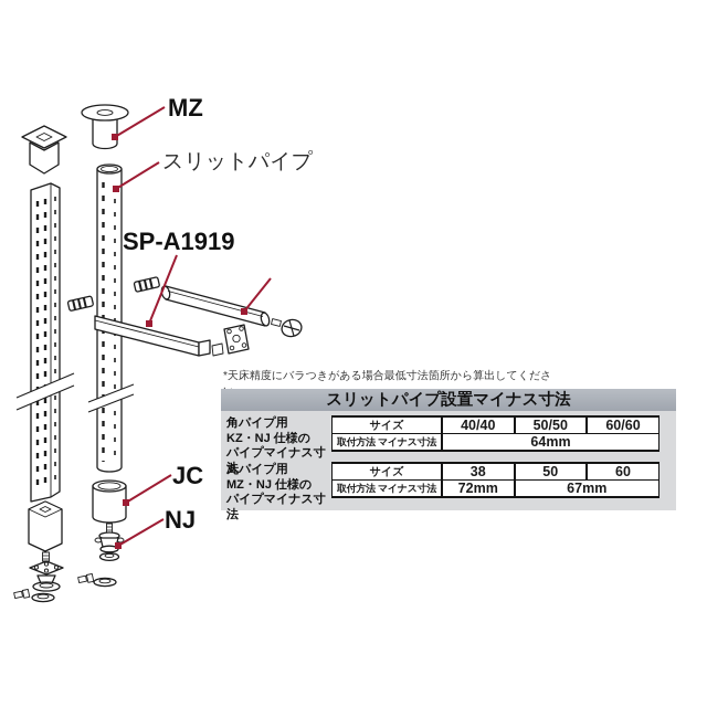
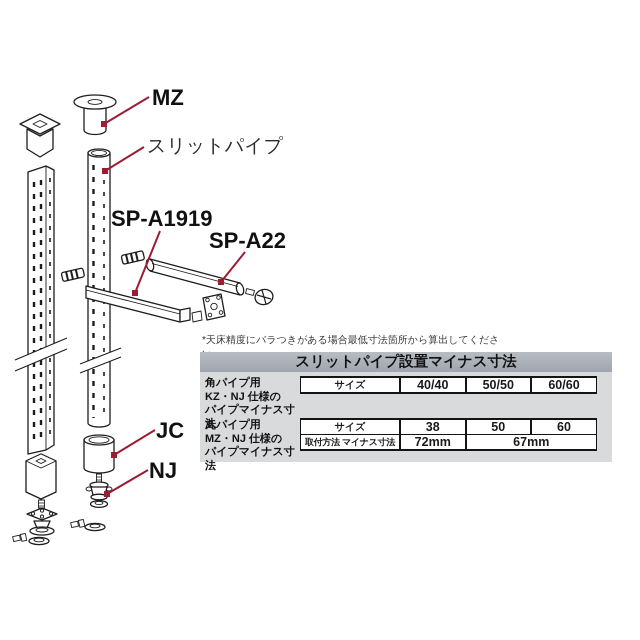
  MZ
  スリットパイプ
  SP-A1919
+ SP-A22
  JC
  NJ
  *天床精度にバラつきがある場合最低寸法箇所から算出してくださ
  スリットパイプ設置マイナス寸法
  角パイプ用
  KZ・NJ 仕様の
  パイプマイナス寸法
  サイズ	40/40	50/50	60/60
- 取付方法 マイナス寸法	64mm
  丸パイプ用
  MZ・NJ 仕様の
  パイプマイナス寸法
  サイズ	38	50	60
  取付方法 マイナス寸法	72mm	67mm
